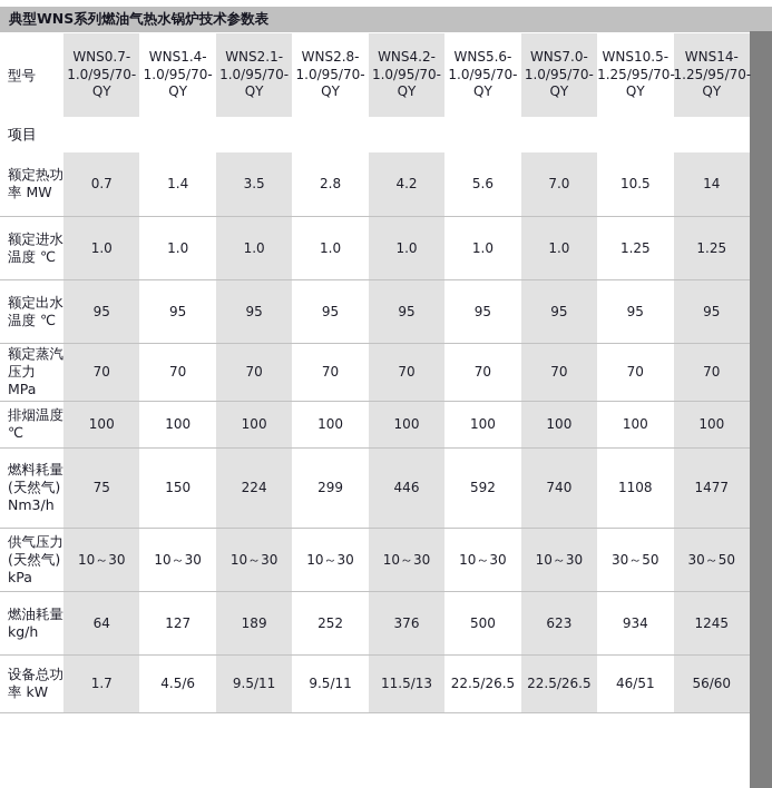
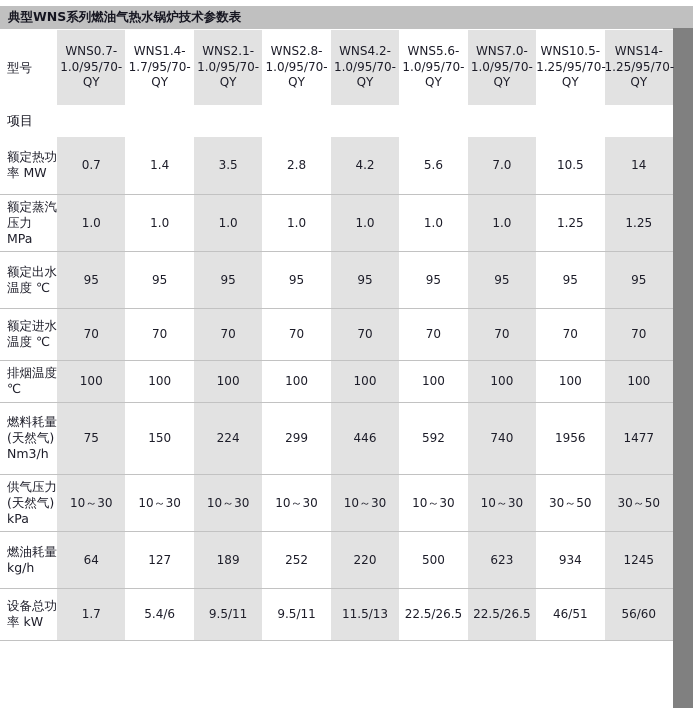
  典型WNS系列燃油气热水锅炉技术参数表
- 型号	WNS0.7-1.0/95/70-QY	WNS1.4-1.0/95/70-QY	WNS2.1-1.0/95/70-QY	WNS2.8-1.0/95/70-QY	WNS4.2-1.0/95/70-QY	WNS5.6-1.0/95/70-QY	WNS7.0-1.0/95/70-QY	WNS10.5-1.25/95/70-QY	WNS14-1.25/95/70-QY
+ 型号	WNS0.7-1.0/95/70-QY	WNS1.4-1.7/95/70-QY	WNS2.1-1.0/95/70-QY	WNS2.8-1.0/95/70-QY	WNS4.2-1.0/95/70-QY	WNS5.6-1.0/95/70-QY	WNS7.0-1.0/95/70-QY	WNS10.5-1.25/95/70-QY	WNS14-1.25/95/70-QY
  项目
  额定热功率 MW	0.7	1.4	3.5	2.8	4.2	5.6	7.0	10.5	14
- 额定进水温度 ℃	1.0	1.0	1.0	1.0	1.0	1.0	1.0	1.25	1.25
+ 额定蒸汽压力 MPa	1.0	1.0	1.0	1.0	1.0	1.0	1.0	1.25	1.25
  额定出水温度 ℃	95	95	95	95	95	95	95	95	95
- 额定蒸汽压力 MPa	70	70	70	70	70	70	70	70	70
+ 额定进水温度 ℃	70	70	70	70	70	70	70	70	70
  排烟温度 ℃	100	100	100	100	100	100	100	100	100
- 燃料耗量(天然气) Nm3/h	75	150	224	299	446	592	740	1108	1477
+ 燃料耗量(天然气) Nm3/h	75	150	224	299	446	592	740	1956	1477
  供气压力(天然气) kPa	10～30	10～30	10～30	10～30	10～30	10～30	10～30	30～50	30～50
- 燃油耗量 kg/h	64	127	189	252	376	500	623	934	1245
+ 燃油耗量 kg/h	64	127	189	252	220	500	623	934	1245
- 设备总功率 kW	1.7	4.5/6	9.5/11	9.5/11	11.5/13	22.5/26.5	22.5/26.5	46/51	56/60
+ 设备总功率 kW	1.7	5.4/6	9.5/11	9.5/11	11.5/13	22.5/26.5	22.5/26.5	46/51	56/60
